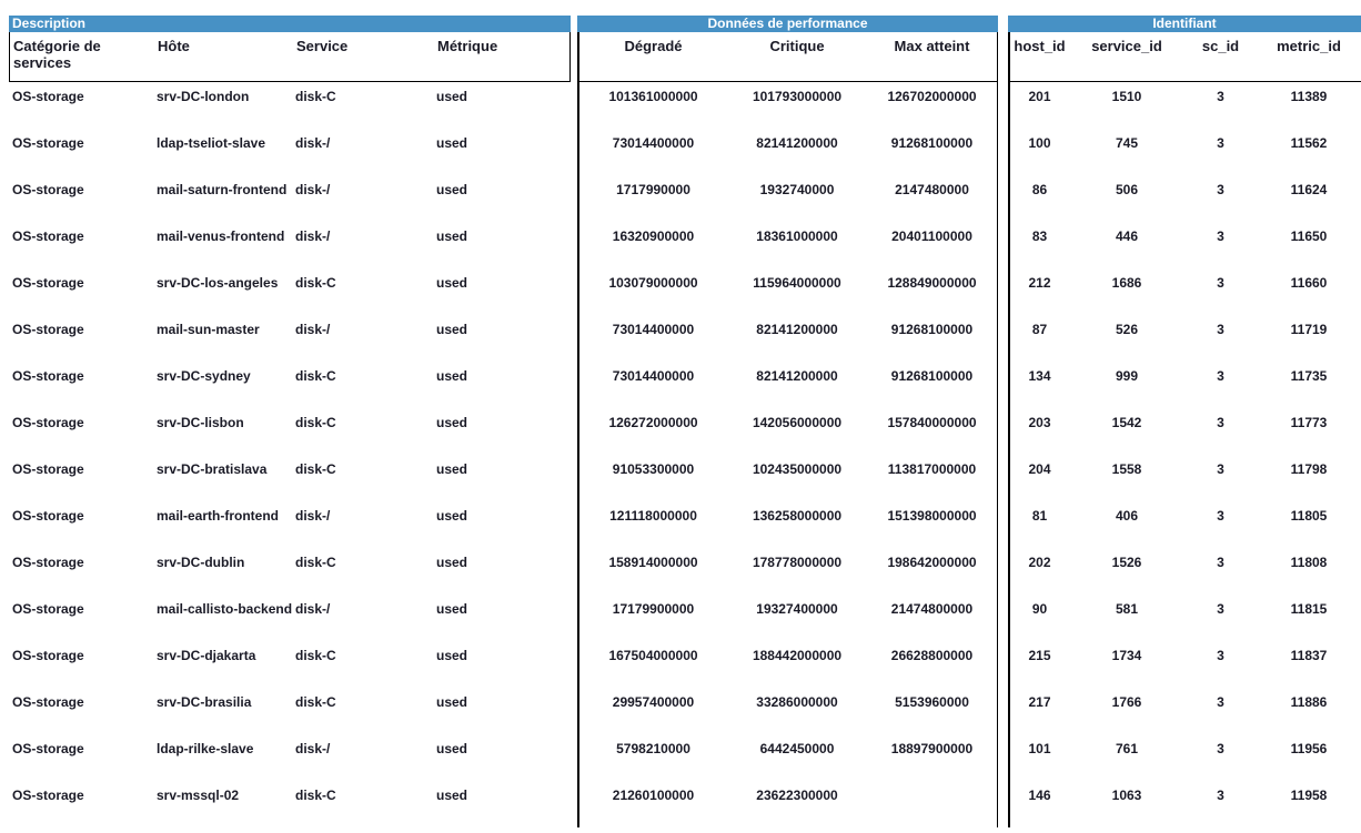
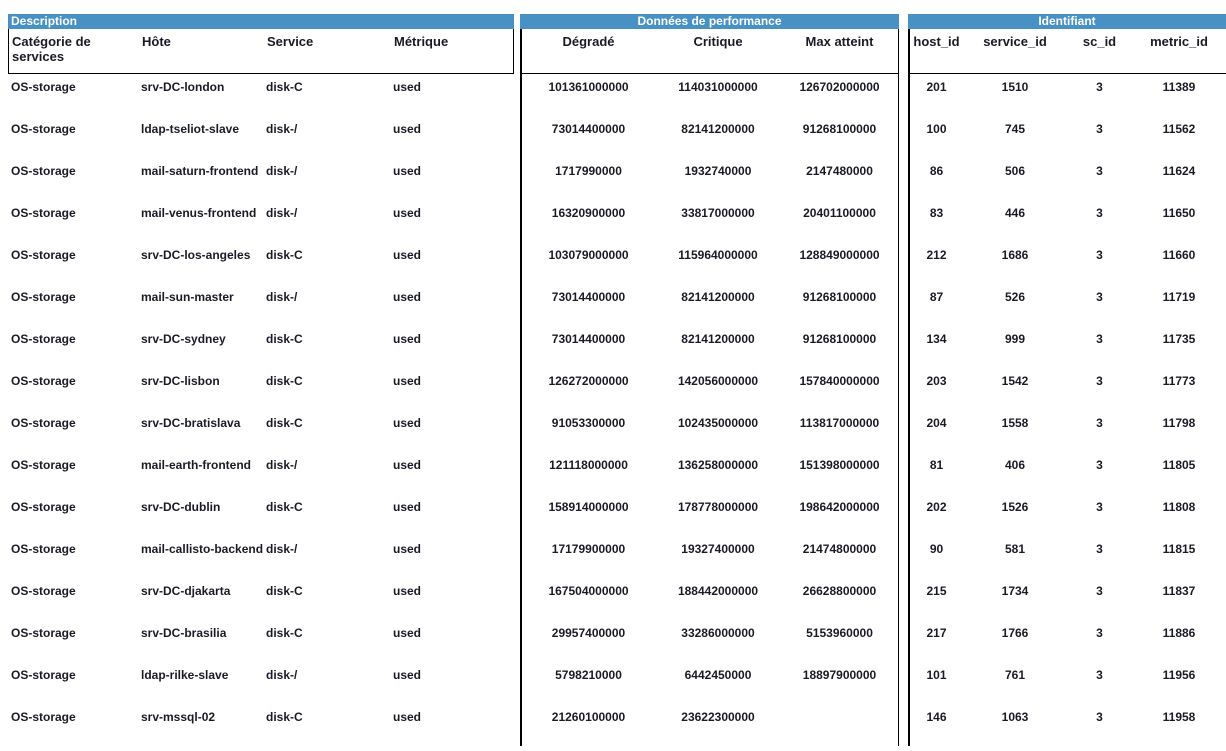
  Description
  Catégorie de services
  Hôte
  Service
  Métrique
  OS-storage
  srv-DC-london
  disk-C
  used
  OS-storage
  ldap-tseliot-slave
  disk-/
  used
  OS-storage
  mail-saturn-frontend
  disk-/
  used
  OS-storage
  mail-venus-frontend
  disk-/
  used
  OS-storage
  srv-DC-los-angeles
  disk-C
  used
  OS-storage
  mail-sun-master
  disk-/
  used
  OS-storage
  srv-DC-sydney
  disk-C
  used
  OS-storage
  srv-DC-lisbon
  disk-C
  used
  OS-storage
  srv-DC-bratislava
  disk-C
  used
  OS-storage
  mail-earth-frontend
  disk-/
  used
  OS-storage
  srv-DC-dublin
  disk-C
  used
  OS-storage
  mail-callisto-backend
  disk-/
  used
  OS-storage
  srv-DC-djakarta
  disk-C
  used
  OS-storage
  srv-DC-brasilia
  disk-C
  used
  OS-storage
  ldap-rilke-slave
  disk-/
  used
  OS-storage
  srv-mssql-02
  disk-C
  used
  Données de performance
  Dégradé
  Critique
  Max atteint
  101361000000
- 101793000000
+ 114031000000
  126702000000
  73014400000
  82141200000
  91268100000
  1717990000
  1932740000
  2147480000
  16320900000
- 18361000000
+ 33817000000
  20401100000
  103079000000
  115964000000
  128849000000
  73014400000
  82141200000
  91268100000
  73014400000
  82141200000
  91268100000
  126272000000
  142056000000
  157840000000
  91053300000
  102435000000
  113817000000
  121118000000
  136258000000
  151398000000
  158914000000
  178778000000
  198642000000
  17179900000
  19327400000
  21474800000
  167504000000
  188442000000
  26628800000
  29957400000
  33286000000
  5153960000
  5798210000
  6442450000
  18897900000
  21260100000
  23622300000
  Identifiant
  host_id
  service_id
  sc_id
  metric_id
  201
  1510
  3
  11389
  100
  745
  3
  11562
  86
  506
  3
  11624
  83
  446
  3
  11650
  212
  1686
  3
  11660
  87
  526
  3
  11719
  134
  999
  3
  11735
  203
  1542
  3
  11773
  204
  1558
  3
  11798
  81
  406
  3
  11805
  202
  1526
  3
  11808
  90
  581
  3
  11815
  215
  1734
  3
  11837
  217
  1766
  3
  11886
  101
  761
  3
  11956
  146
  1063
  3
  11958
